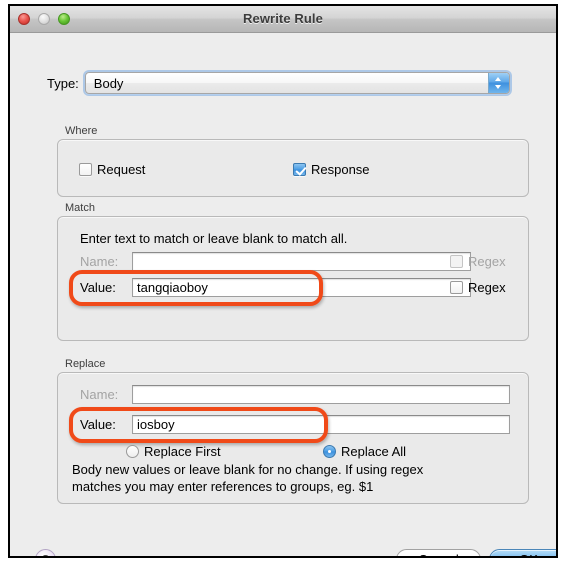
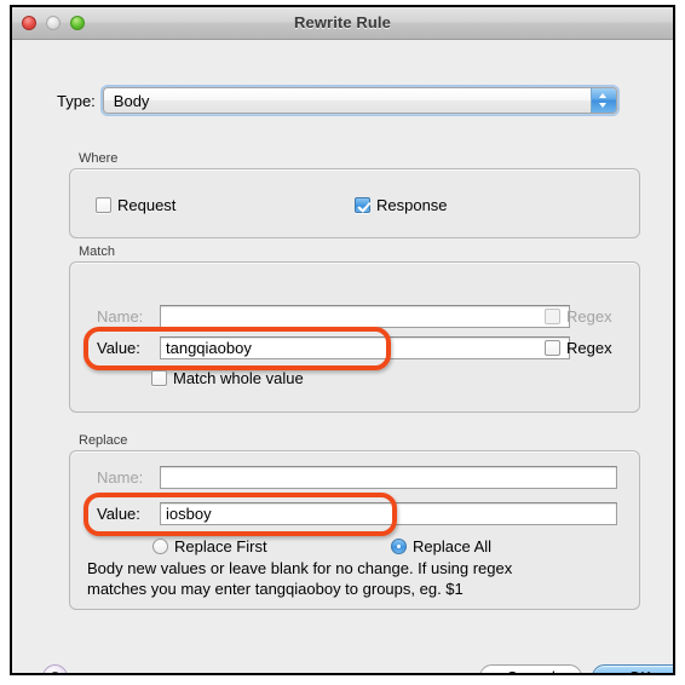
  Rewrite Rule
  Type:
  Body
  Where
  Request
  Response
  Match
- Enter text to match or leave blank to match all.
  Name:
  Regex
  Value:
  tangqiaoboy
  Regex
+ Match whole value
  Replace
  Name:
  Value:
  iosboy
  Replace First
  Replace All
  Body new values or leave blank for no change. If using regex
- matches you may enter references to groups, eg. $1
+ matches you may enter tangqiaoboy to groups, eg. $1
